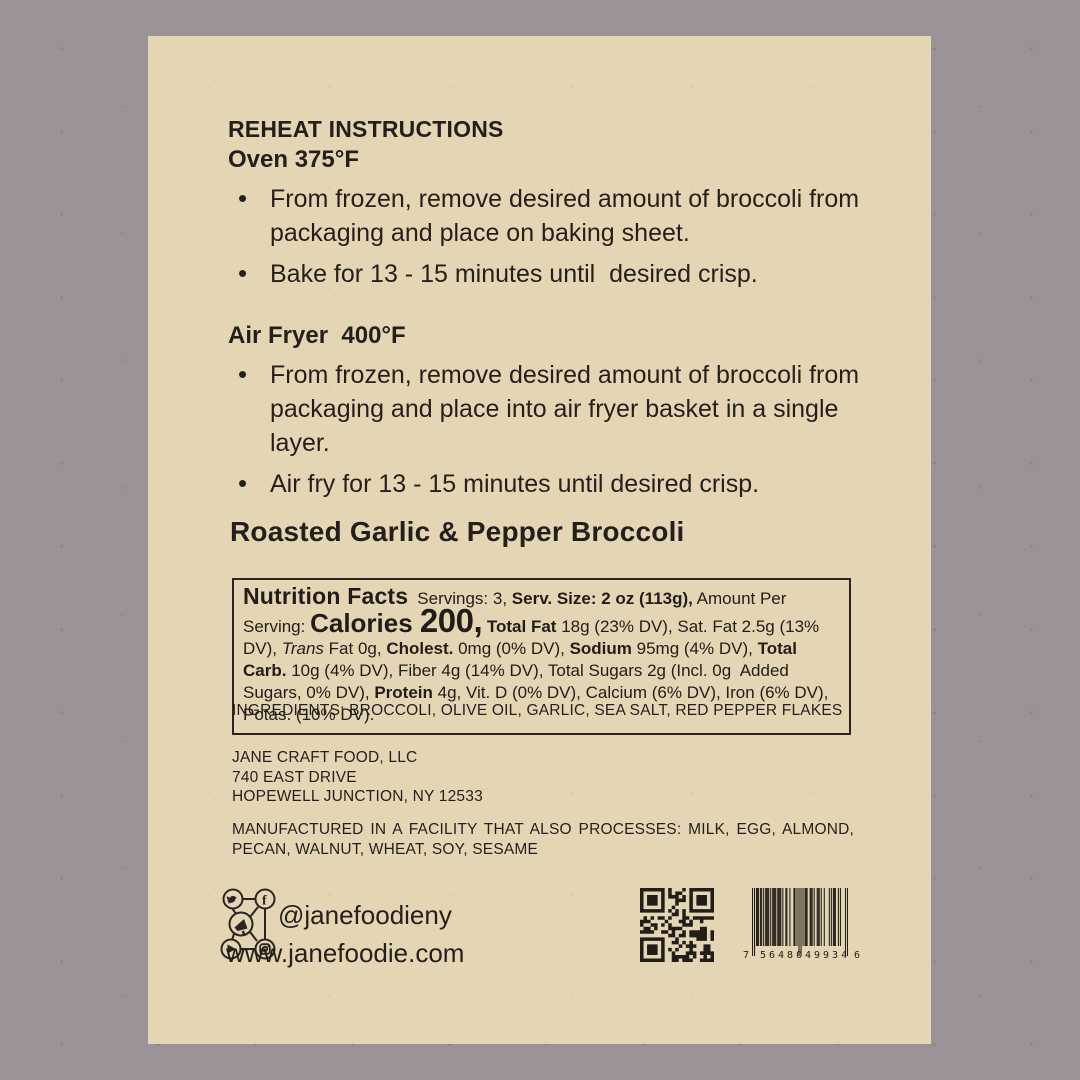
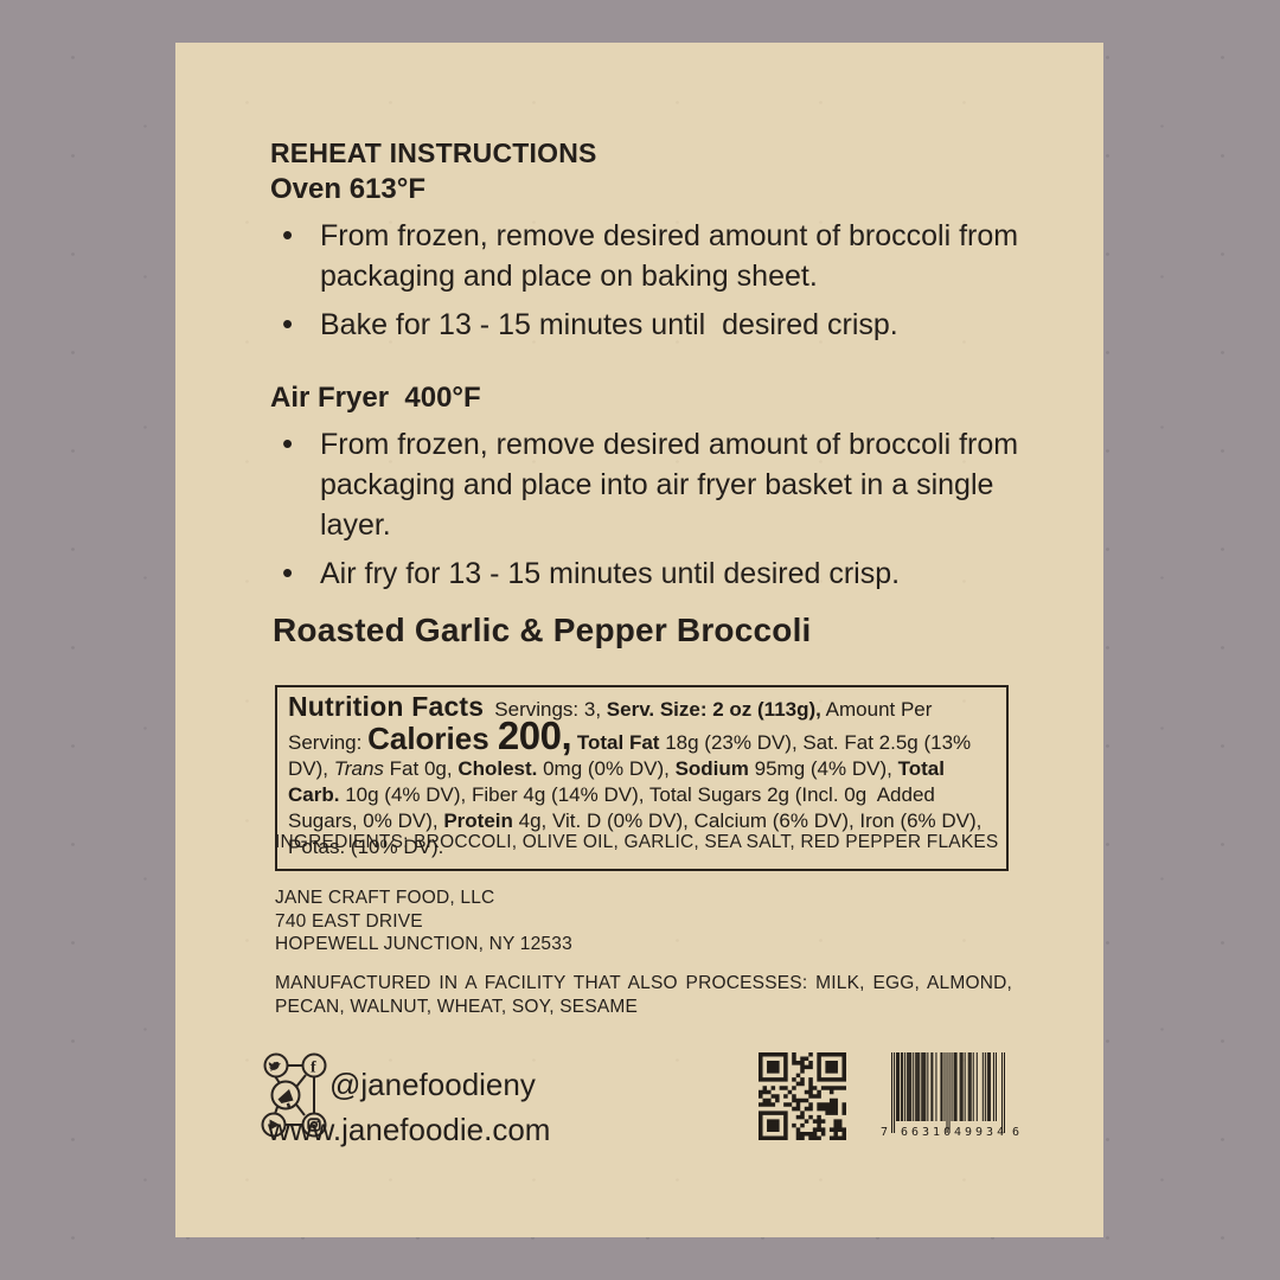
  REHEAT INSTRUCTIONS
- Oven 375°F
+ Oven 613°F
  From frozen, remove desired amount of broccoli from packaging and place on baking sheet.
  Bake for 13 - 15 minutes until desired crisp.
  Air Fryer 400°F
  From frozen, remove desired amount of broccoli from packaging and place into air fryer basket in a single layer.
  Air fry for 13 - 15 minutes until desired crisp.
  Roasted Garlic & Pepper Broccoli
  Nutrition Facts Servings: 3, Serv. Size: 2 oz (113g), Amount Per Serving: Calories 200, Total Fat 18g (23% DV), Sat. Fat 2.5g (13% DV), Trans Fat 0g, Cholest. 0mg (0% DV), Sodium 95mg (4% DV), Total Carb. 10g (4% DV), Fiber 4g (14% DV), Total Sugars 2g (Incl. 0g Added Sugars, 0% DV), Protein 4g, Vit. D (0% DV), Calcium (6% DV), Iron (6% DV), Potas. (10% DV).
  INGREDIENTS: BROCCOLI, OLIVE OIL, GARLIC, SEA SALT, RED PEPPER FLAKES
  JANE CRAFT FOOD, LLC
  740 EAST DRIVE
  HOPEWELL JUNCTION, NY 12533
  MANUFACTURED IN A FACILITY THAT ALSO PROCESSES: MILK, EGG, ALMOND, PECAN, WALNUT, WHEAT, SOY, SESAME
  f
  @janefoodieny
  www.janefoodie.com
  7
- 56480
+ 66310
  49934
  6
